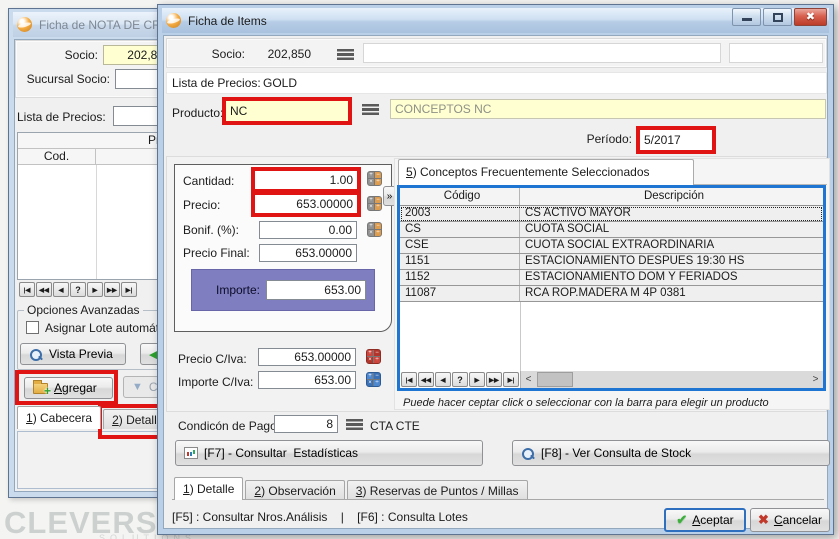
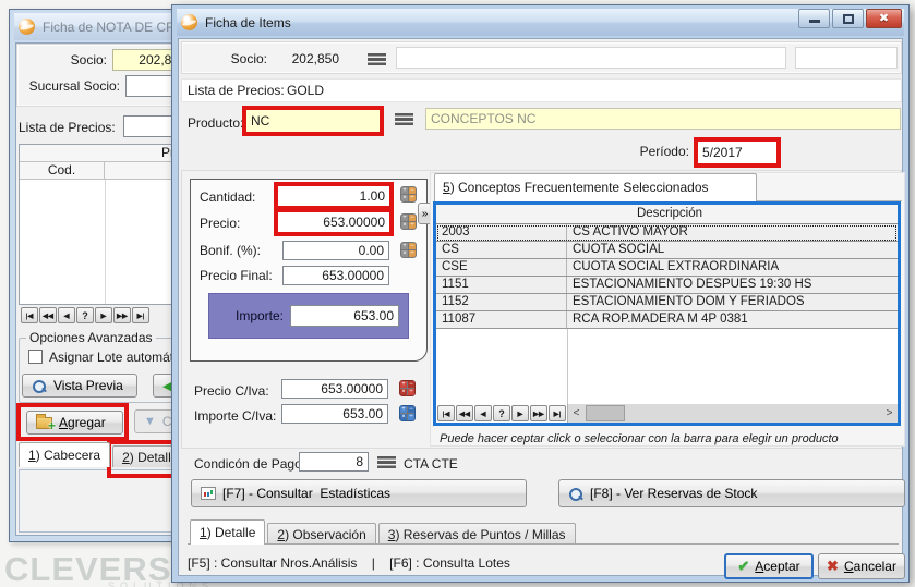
  CLEVERS
  SOLUTIONS
  Ficha de NOTA DE C
  Socio:
  202,8
  Sucursal Socio:
  Lista de Precios:
  Cod.
  ?
  Opciones Avanzadas
  Asignar Lote automá
  Vista Previa
  ◀
  Agregar
  ▼
  1) Cabecera
  2) Detall
  Ficha de Items
  Socio:
  202,850
  Lista de Precios:
  GOLD
  Producto:
  NC
  CONCEPTOS NC
  Período:
  5/2017
  Cantidad:
  1.00
  Precio:
  653.00000
  Bonif. (%):
  0.00
  Precio Final:
  653.00000
  Importe:
  653.00
  »
  Precio C/Iva:
  653.00000
  Importe C/Iva:
  653.00
  5) Conceptos Frecuentemente Seleccionados
- Código
  Descripción
  2003
  CS ACTIVO MAYOR
  CS
  CUOTA SOCIAL
  CSE
  CUOTA SOCIAL EXTRAORDINARIA
  1151
  ESTACIONAMIENTO DESPUES 19:30 HS
  1152
  ESTACIONAMIENTO DOM Y FERIADOS
  11087
  RCA ROP.MADERA M 4P 0381
  ?
  <
  >
  Puede hacer ceptar click o seleccionar con la barra para elegir un producto
  Condicón de Pag
  8
  CTA CTE
  [F7] - Consultar Estadísticas
- [F8] - Ver Consulta de Stock
+ [F8] - Ver Reservas de Stock
  1) Detalle
  2) Observación
  3) Reservas de Puntos / Millas
  [F5] : Consultar Nros.Análisis | [F6] : Consulta Lotes
  ✔
  Aceptar
  ✖
  Cancelar
